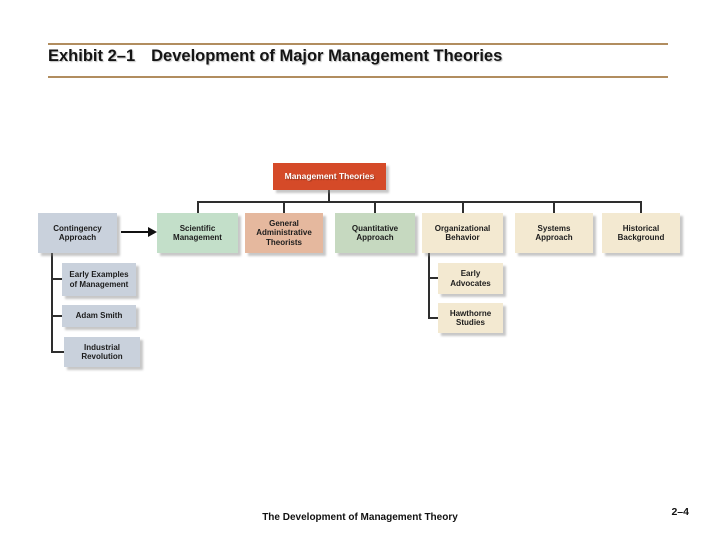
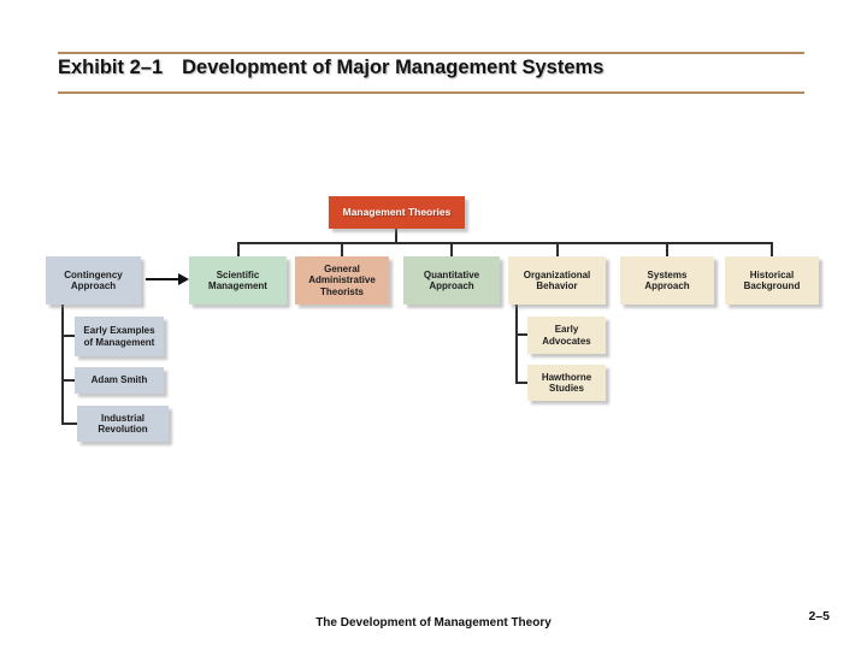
- Exhibit 2–1 Development of Major Management Theories
+ Exhibit 2–1 Development of Major Management Systems
  Management Theories
  Contingency Approach
  Scientific Management
  General Administrative Theorists
  Quantitative Approach
  Organizational Behavior
  Systems Approach
  Historical Background
  Early Examples of Management
  Adam Smith
  Industrial Revolution
  Early Advocates
  Hawthorne Studies
  The Development of Management Theory
- 2–4
+ 2–5
